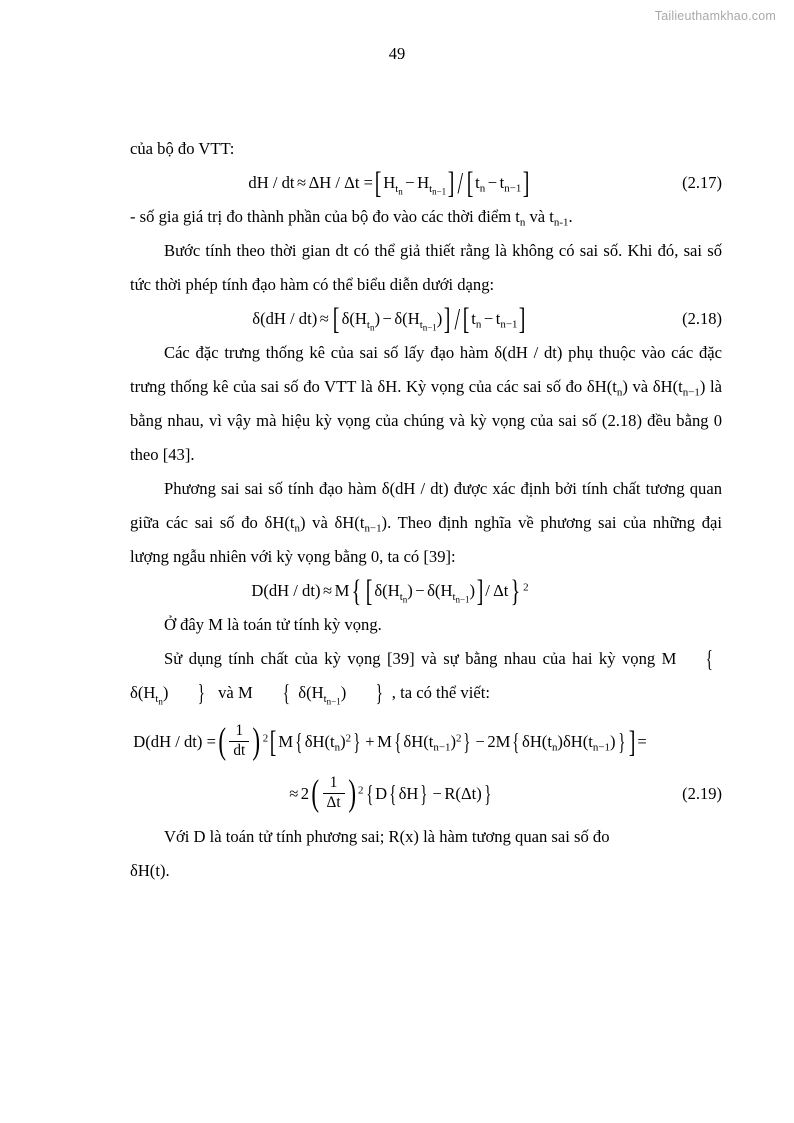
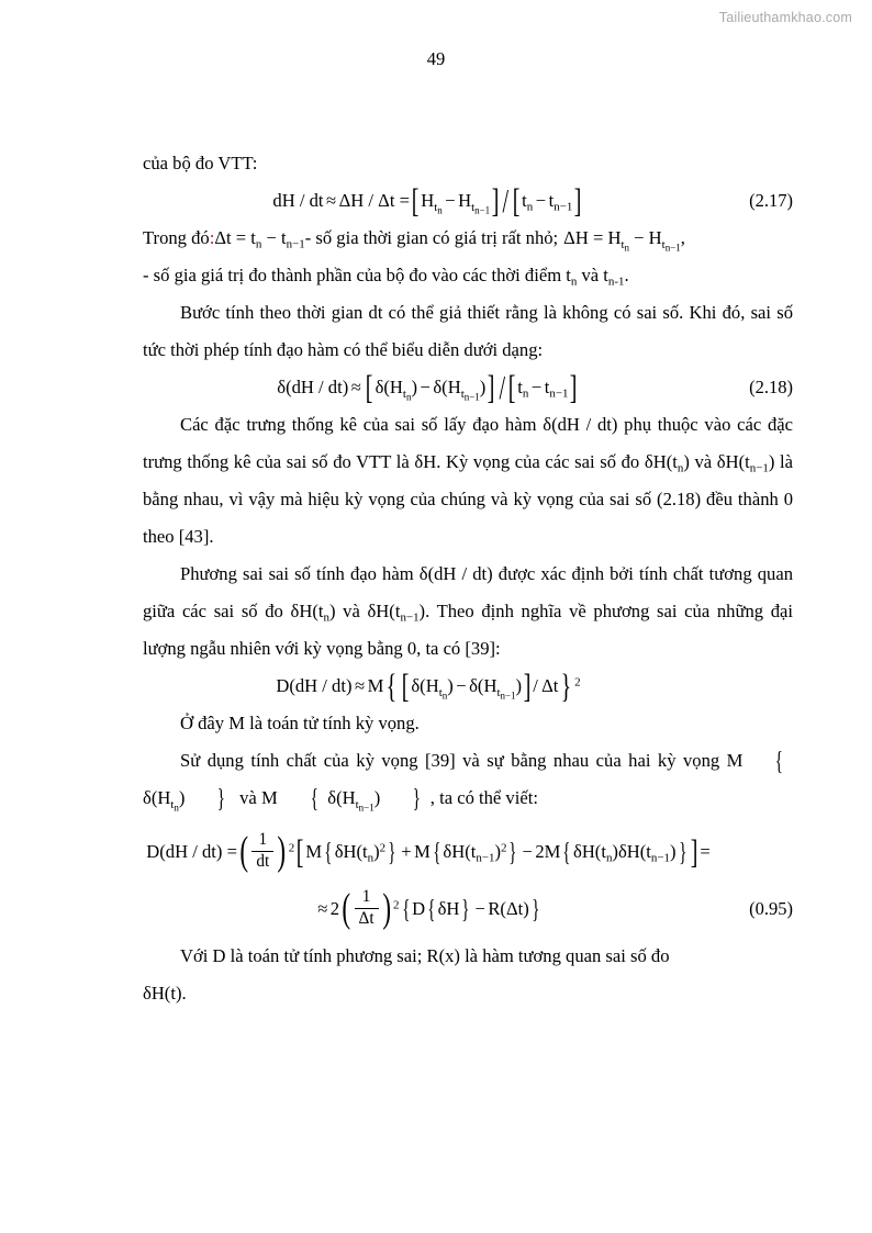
  Tailieuthamkhao.com
  49
  của bộ đo VTT:
  dH / dt ≈ ΔH / Δt =[Htn− Htn−1]/[tn− tn−1 ]
  (2.17)
+ Trong đó:Δt = tn − tn−1- số gia thời gian có giá trị rất nhỏ; ΔH = Htn − Htn−1,
  - số gia giá trị đo thành phần của bộ đo vào các thời điểm tn và tn-1.
  Bước tính theo thời gian dt có thể giả thiết rằng là không có sai số. Khi đó, sai số tức thời phép tính đạo hàm có thể biểu diễn dưới dạng:
  δ(dH / dt) ≈ [δ(Htn) − δ(Htn−1)]/[tn− tn−1 ]
  (2.18)
- Các đặc trưng thống kê của sai số lấy đạo hàm δ(dH / dt) phụ thuộc vào các đặc trưng thống kê của sai số đo VTT là δH. Kỳ vọng của các sai số đo δH(tn) và δH(tn−1) là bằng nhau, vì vậy mà hiệu kỳ vọng của chúng và kỳ vọng của sai số (2.18) đều bằng 0 theo [43].
+ Các đặc trưng thống kê của sai số lấy đạo hàm δ(dH / dt) phụ thuộc vào các đặc trưng thống kê của sai số đo VTT là δH. Kỳ vọng của các sai số đo δH(tn) và δH(tn−1) là bằng nhau, vì vậy mà hiệu kỳ vọng của chúng và kỳ vọng của sai số (2.18) đều thành 0 theo [43].
  Phương sai sai số tính đạo hàm δ(dH / dt) được xác định bởi tính chất tương quan giữa các sai số đo δH(tn) và δH(tn−1). Theo định nghĩa về phương sai của những đại lượng ngẫu nhiên với kỳ vọng bằng 0, ta có [39]:
  D(dH / dt) ≈ M { [δ(Htn) − δ(Htn−1)]/ Δt } 2
  Ở đây M là toán tử tính kỳ vọng.
  Sử dụng tính chất của kỳ vọng [39] và sự bằng nhau của hai kỳ vọng M {δ(Htn) } và M { δ(Htn−1) } , ta có thể viết:
  D(dH / dt) = (
  1
  dt
  ) 2 [M{δH(tn)2 } + M{δH(tn−1)2 } − 2M{δH(tn)δH(tn−1)} ]=
  ≈ 2 (
  1
  Δt
  ) 2 {D{δH} − R(Δt)}
- (2.19)
+ (0.95)
  Với D là toán tử tính phương sai; R(x) là hàm tương quan sai số đo
  δH(t).
